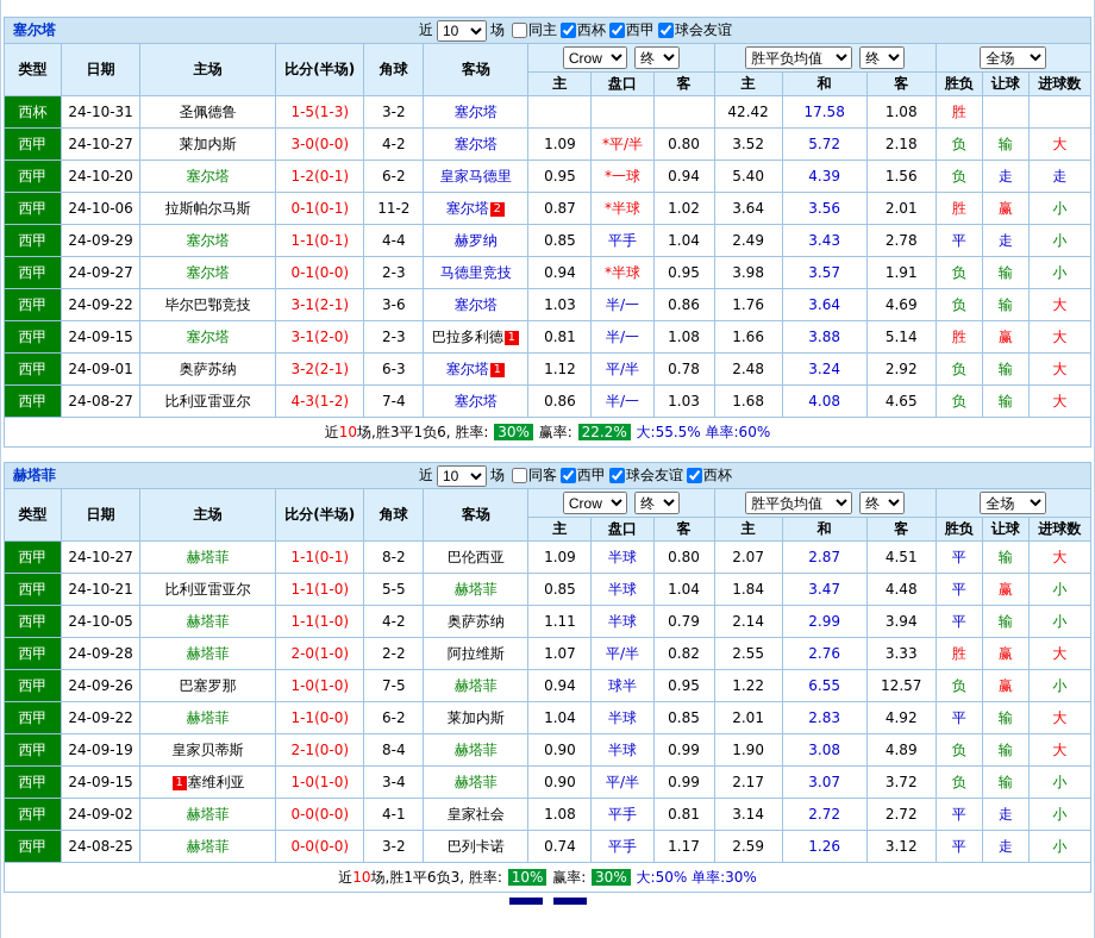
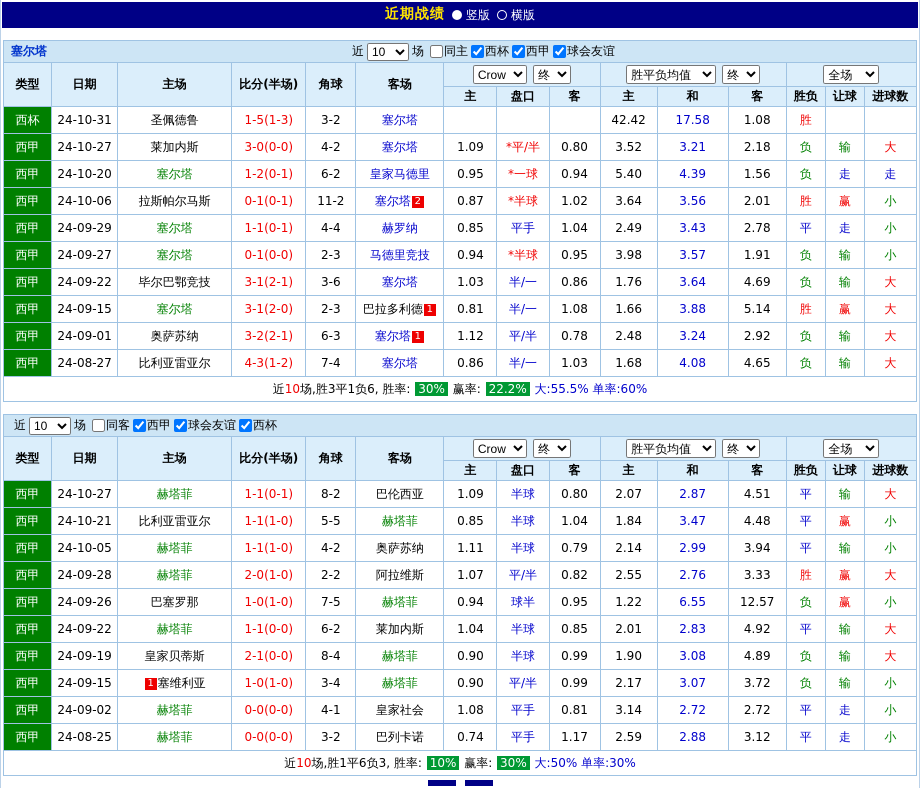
+ 近期战绩
+ 竖版
+ 横版
  塞尔塔
  近
  10
  场
  同主
  西杯
  西甲
  球会友谊
  类型	日期	主场	比分(半场)	角球	客场	Crow 终	胜平负均值 终	全场
  主	盘口	客	主	和	客	胜负	让球	进球数
  西杯	24-10-31	圣佩德鲁	1-5(1-3)	3-2	塞尔塔				42.42	17.58	1.08	胜
- 西甲	24-10-27	莱加内斯	3-0(0-0)	4-2	塞尔塔	1.09	*平/半	0.80	3.52	5.72	2.18	负	输	大
+ 西甲	24-10-27	莱加内斯	3-0(0-0)	4-2	塞尔塔	1.09	*平/半	0.80	3.52	3.21	2.18	负	输	大
  西甲	24-10-20	塞尔塔	1-2(0-1)	6-2	皇家马德里	0.95	*一球	0.94	5.40	4.39	1.56	负	走	走
  西甲	24-10-06	拉斯帕尔马斯	0-1(0-1)	11-2	塞尔塔 2	0.87	*半球	1.02	3.64	3.56	2.01	胜	赢	小
  西甲	24-09-29	塞尔塔	1-1(0-1)	4-4	赫罗纳	0.85	平手	1.04	2.49	3.43	2.78	平	走	小
  西甲	24-09-27	塞尔塔	0-1(0-0)	2-3	马德里竞技	0.94	*半球	0.95	3.98	3.57	1.91	负	输	小
  西甲	24-09-22	毕尔巴鄂竞技	3-1(2-1)	3-6	塞尔塔	1.03	半/一	0.86	1.76	3.64	4.69	负	输	大
  西甲	24-09-15	塞尔塔	3-1(2-0)	2-3	巴拉多利德 1	0.81	半/一	1.08	1.66	3.88	5.14	胜	赢	大
  西甲	24-09-01	奥萨苏纳	3-2(2-1)	6-3	塞尔塔 1	1.12	平/半	0.78	2.48	3.24	2.92	负	输	大
  西甲	24-08-27	比利亚雷亚尔	4-3(1-2)	7-4	塞尔塔	0.86	半/一	1.03	1.68	4.08	4.65	负	输	大
  近10场,胜3平1负6, 胜率: 30% 赢率: 22.2% 大:55.5% 单率:60%
- 赫塔菲
  近
  10
  场
  同客
  西甲
  球会友谊
  西杯
  类型	日期	主场	比分(半场)	角球	客场	Crow 终	胜平负均值 终	全场
  主	盘口	客	主	和	客	胜负	让球	进球数
  西甲	24-10-27	赫塔菲	1-1(0-1)	8-2	巴伦西亚	1.09	半球	0.80	2.07	2.87	4.51	平	输	大
  西甲	24-10-21	比利亚雷亚尔	1-1(1-0)	5-5	赫塔菲	0.85	半球	1.04	1.84	3.47	4.48	平	赢	小
  西甲	24-10-05	赫塔菲	1-1(1-0)	4-2	奥萨苏纳	1.11	半球	0.79	2.14	2.99	3.94	平	输	小
  西甲	24-09-28	赫塔菲	2-0(1-0)	2-2	阿拉维斯	1.07	平/半	0.82	2.55	2.76	3.33	胜	赢	大
  西甲	24-09-26	巴塞罗那	1-0(1-0)	7-5	赫塔菲	0.94	球半	0.95	1.22	6.55	12.57	负	赢	小
  西甲	24-09-22	赫塔菲	1-1(0-0)	6-2	莱加内斯	1.04	半球	0.85	2.01	2.83	4.92	平	输	大
  西甲	24-09-19	皇家贝蒂斯	2-1(0-0)	8-4	赫塔菲	0.90	半球	0.99	1.90	3.08	4.89	负	输	大
  西甲	24-09-15	1 塞维利亚	1-0(1-0)	3-4	赫塔菲	0.90	平/半	0.99	2.17	3.07	3.72	负	输	小
  西甲	24-09-02	赫塔菲	0-0(0-0)	4-1	皇家社会	1.08	平手	0.81	3.14	2.72	2.72	平	走	小
- 西甲	24-08-25	赫塔菲	0-0(0-0)	3-2	巴列卡诺	0.74	平手	1.17	2.59	1.26	3.12	平	走	小
+ 西甲	24-08-25	赫塔菲	0-0(0-0)	3-2	巴列卡诺	0.74	平手	1.17	2.59	2.88	3.12	平	走	小
  近10场,胜1平6负3, 胜率: 10% 赢率: 30% 大:50% 单率:30%
